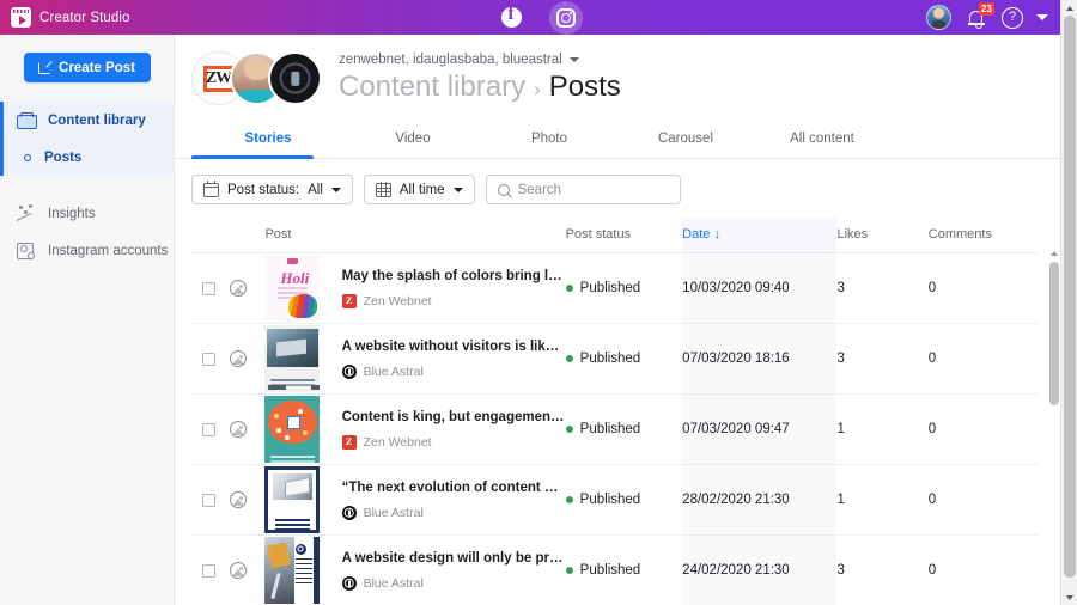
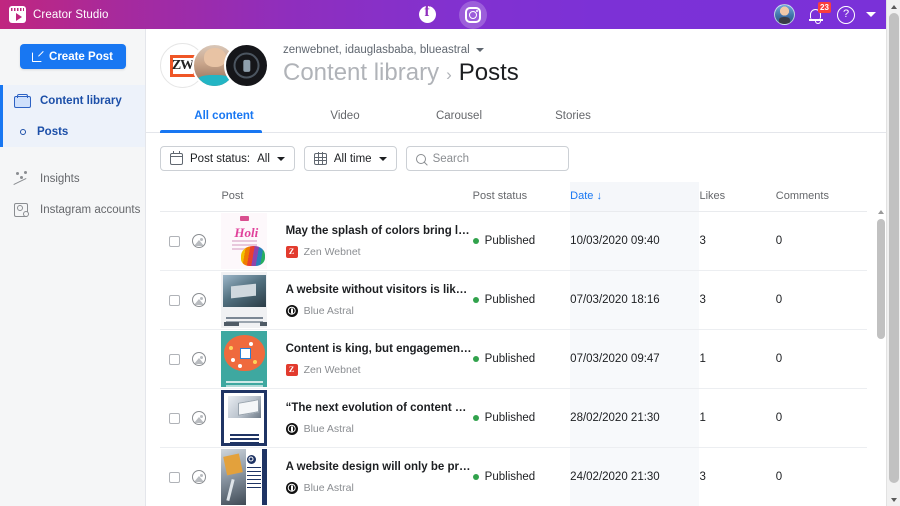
  Creator Studio
  23
  ?
  Create Post
  Content library
  Posts
  Insights
  Instagram accounts
  ZW
  zenwebnet, idauglasbaba, blueastral
  Content library
  ›
  Posts
- Stories
+ All content
  Video
- Photo
  Carousel
- All content
+ Stories
  Post status:
  All
  All time
  Search
  		Post	Post status	Date ↓	Likes	Comments
  		Holi	May the splash of colors bring lov Z Zen Webnet	Published	10/03/2020 09:40	3	0
  			A website without visitors is like a Blue Astral	Published	07/03/2020 18:16	3	0
  			Content is king, but engagement i Z Zen Webnet	Published	07/03/2020 09:47	1	0
  			“The next evolution of content ma Blue Astral	Published	28/02/2020 21:30	1	0
  			A website design will only be prais Blue Astral	Published	24/02/2020 21:30	3	0
